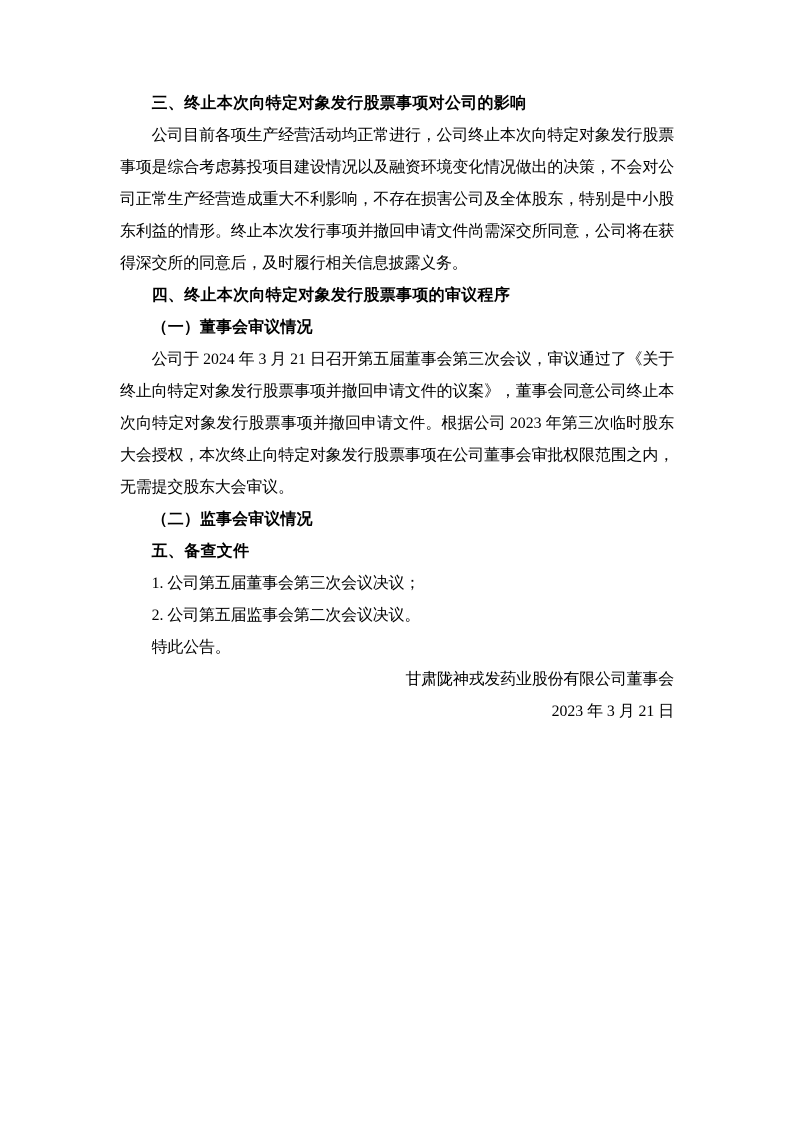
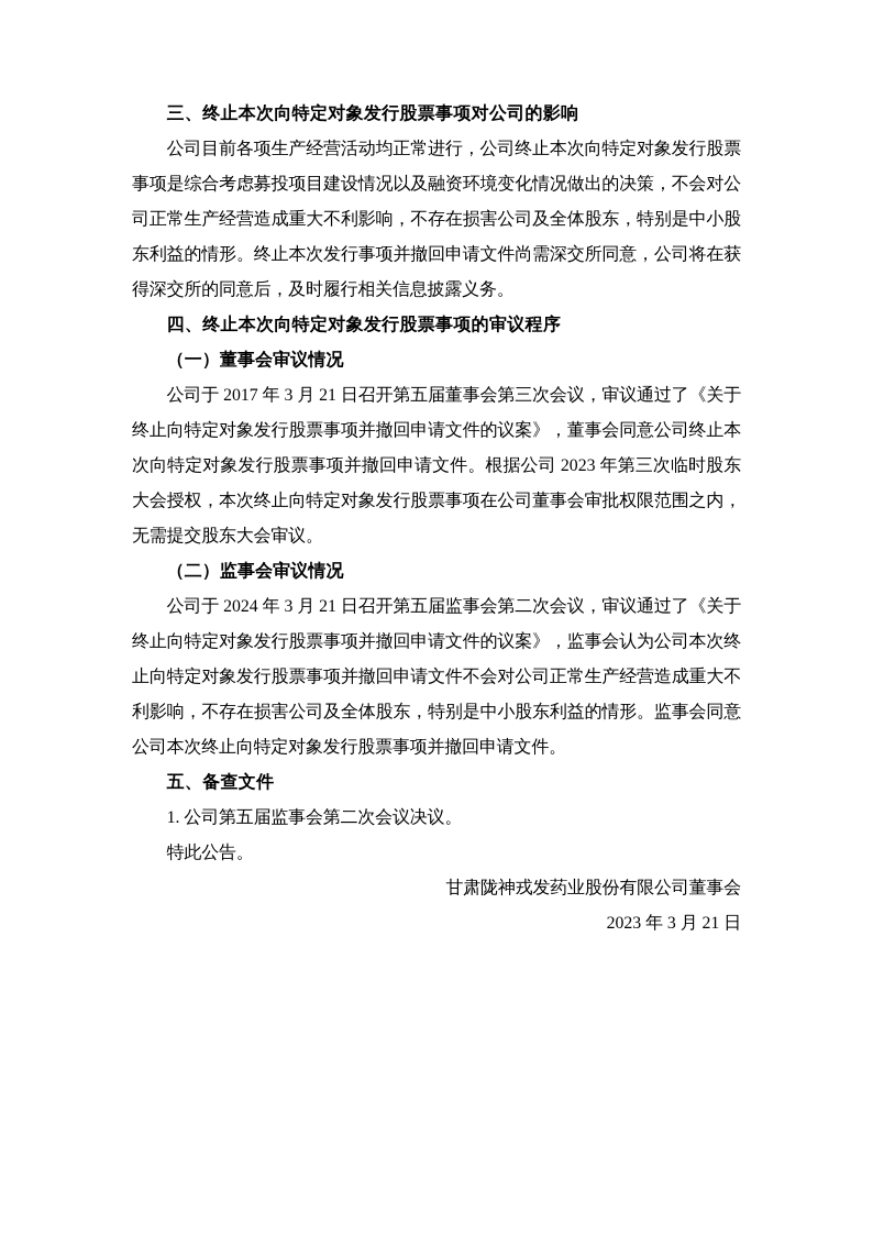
  三、终止本次向特定对象发行股票事项对公司的影响
  公司目前各项生产经营活动均正常进行，公司终止本次向特定对象发行股票事项是综合考虑募投项目建设情况以及融资环境变化情况做出的决策，不会对公司正常生产经营造成重大不利影响，不存在损害公司及全体股东，特别是中小股东利益的情形。终止本次发行事项并撤回申请文件尚需深交所同意，公司将在获得深交所的同意后，及时履行相关信息披露义务。
  四、终止本次向特定对象发行股票事项的审议程序
  （一）董事会审议情况
- 公司于 2024 年 3 月 21 日召开第五届董事会第三次会议，审议通过了《关于终止向特定对象发行股票事项并撤回申请文件的议案》，董事会同意公司终止本次向特定对象发行股票事项并撤回申请文件。根据公司 2023 年第三次临时股东大会授权，本次终止向特定对象发行股票事项在公司董事会审批权限范围之内，无需提交股东大会审议。
+ 公司于 2017 年 3 月 21 日召开第五届董事会第三次会议，审议通过了《关于终止向特定对象发行股票事项并撤回申请文件的议案》，董事会同意公司终止本次向特定对象发行股票事项并撤回申请文件。根据公司 2023 年第三次临时股东大会授权，本次终止向特定对象发行股票事项在公司董事会审批权限范围之内，无需提交股东大会审议。
  （二）监事会审议情况
+ 公司于 2024 年 3 月 21 日召开第五届监事会第二次会议，审议通过了《关于终止向特定对象发行股票事项并撤回申请文件的议案》，监事会认为公司本次终止向特定对象发行股票事项并撤回申请文件不会对公司正常生产经营造成重大不利影响，不存在损害公司及全体股东，特别是中小股东利益的情形。监事会同意公司本次终止向特定对象发行股票事项并撤回申请文件。
  五、备查文件
- 1. 公司第五届董事会第三次会议决议；
- 2. 公司第五届监事会第二次会议决议。
+ 1. 公司第五届监事会第二次会议决议。
  特此公告。
  甘肃陇神戎发药业股份有限公司董事会
  2023 年 3 月 21 日
